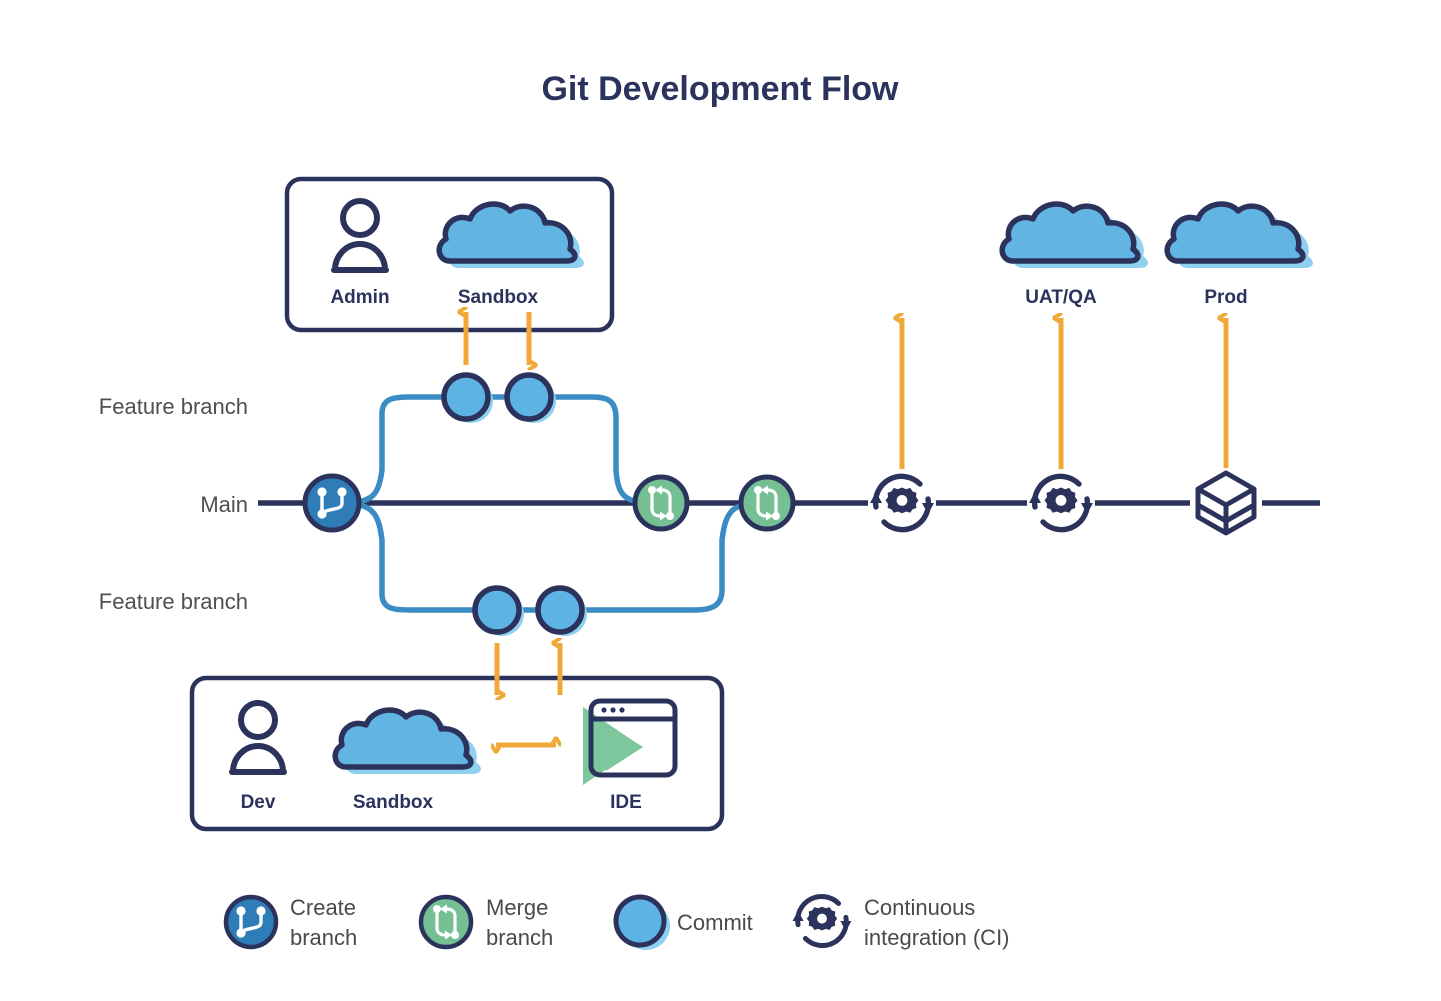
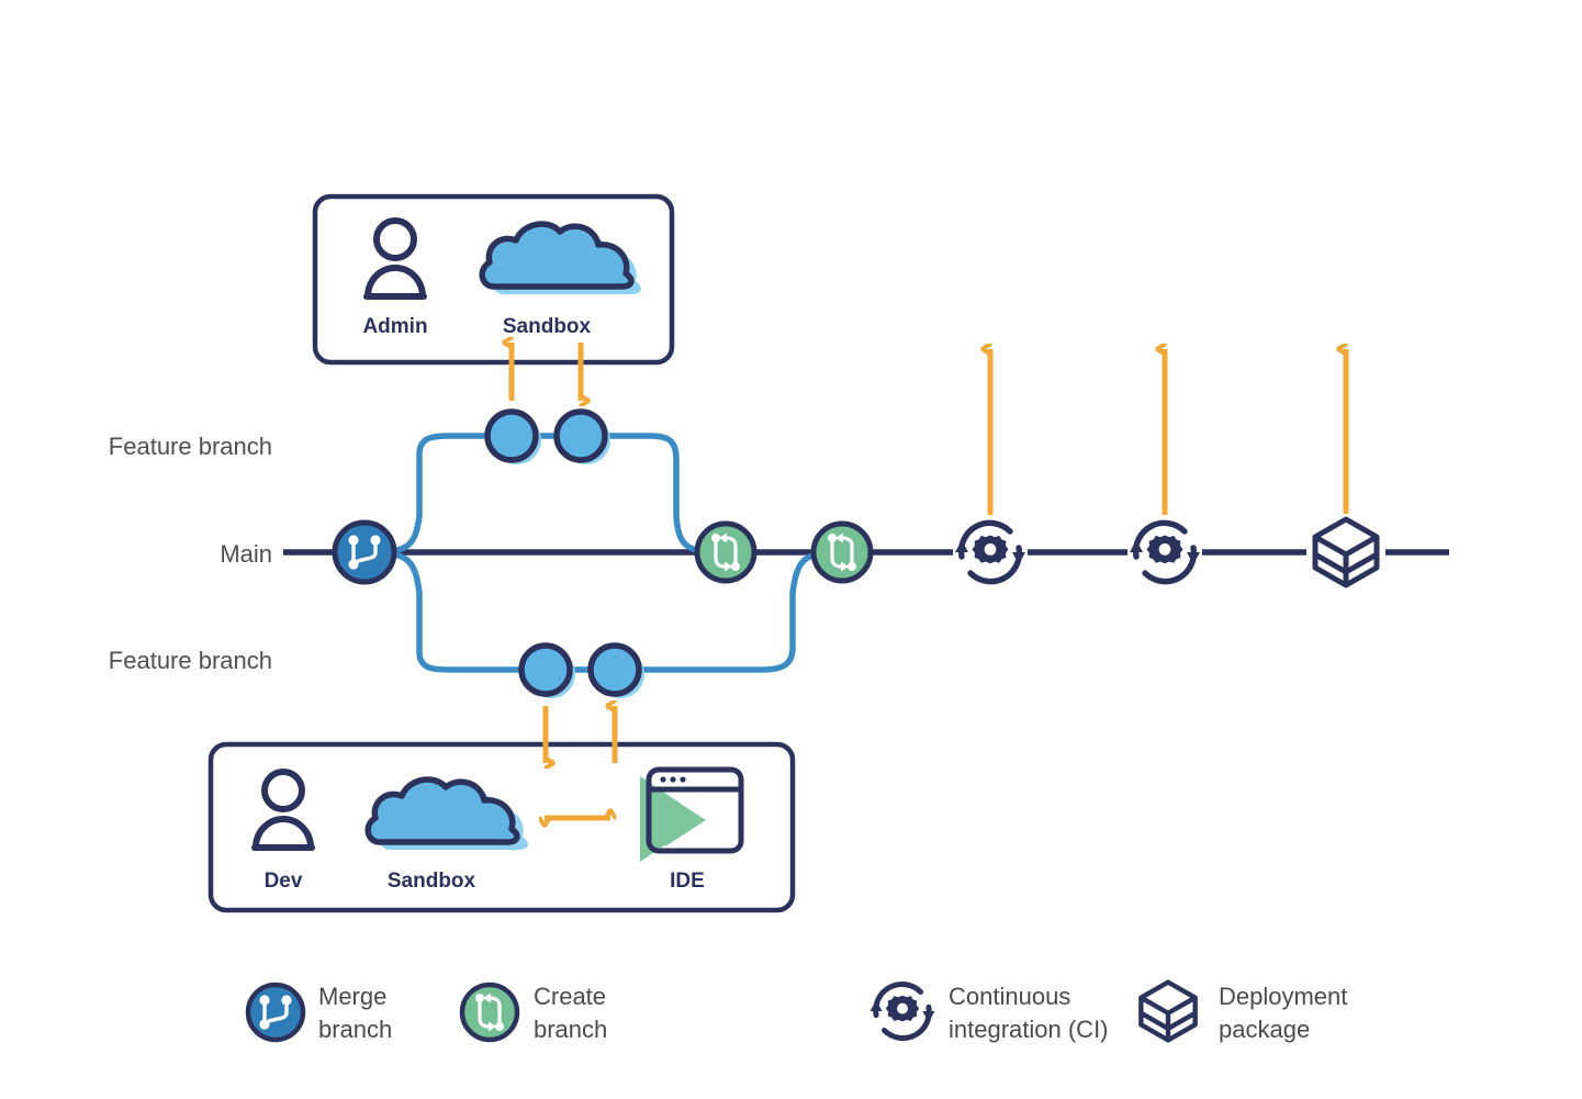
- Git Development Flow
  Feature branch
  Main
  Feature branch
  Admin
  Sandbox
  Dev
  Sandbox
  IDE
- UAT/QA
- Prod
- Create
+ Merge
  branch
- Merge
+ Create
  branch
- Commit
  Continuous
  integration (CI)
+ Deployment
+ package
